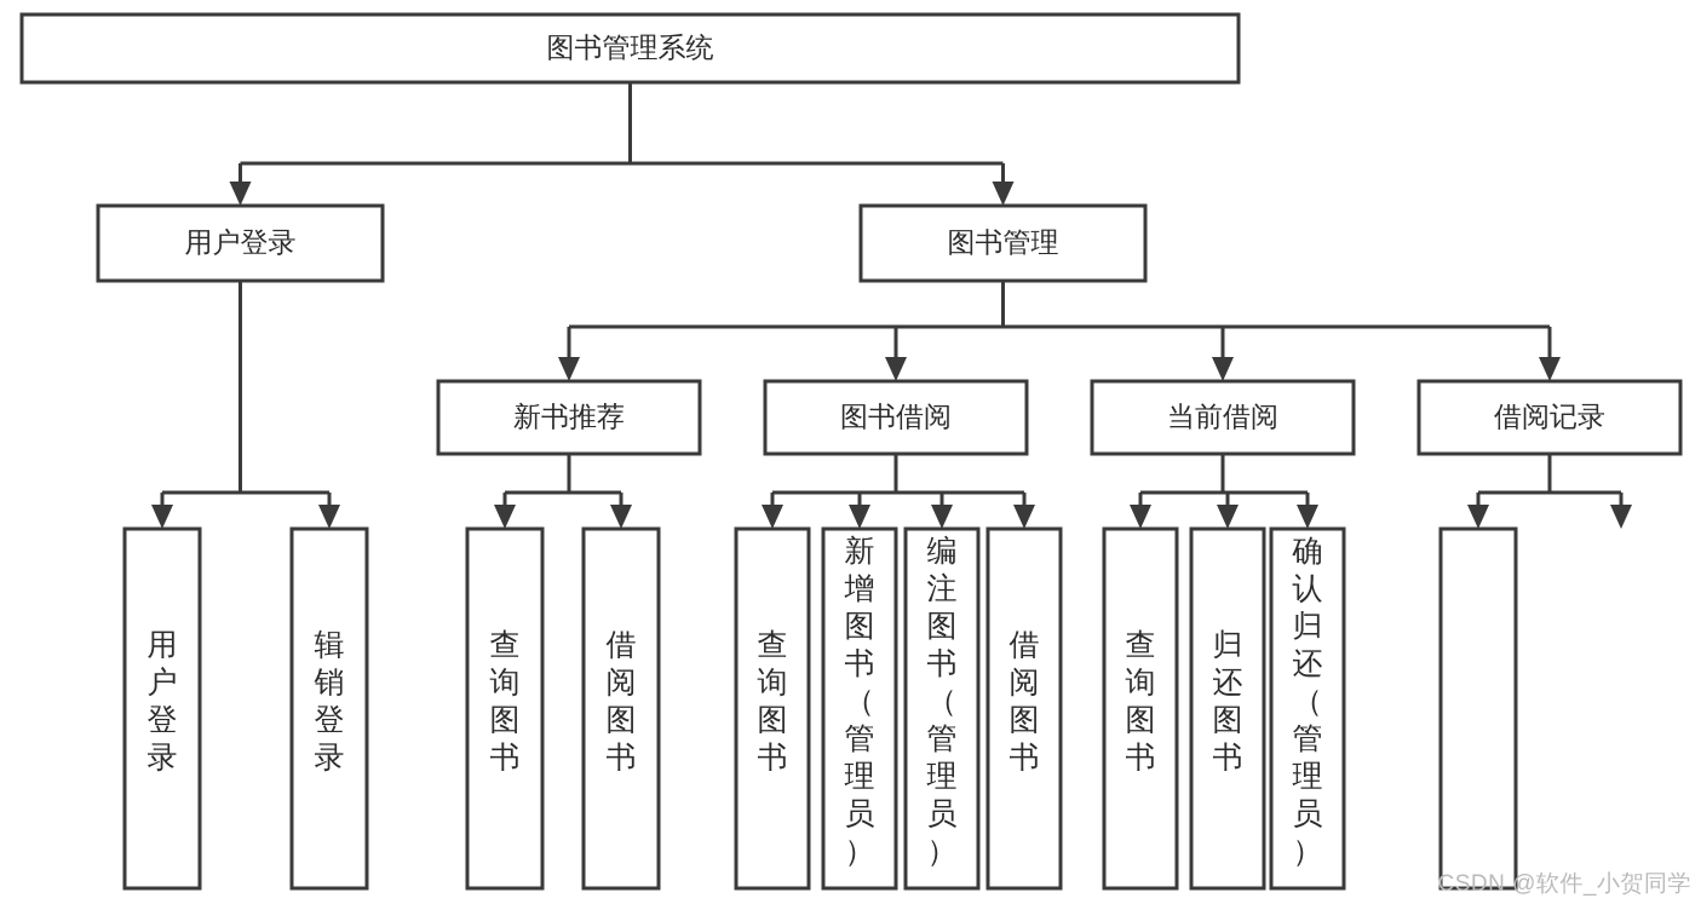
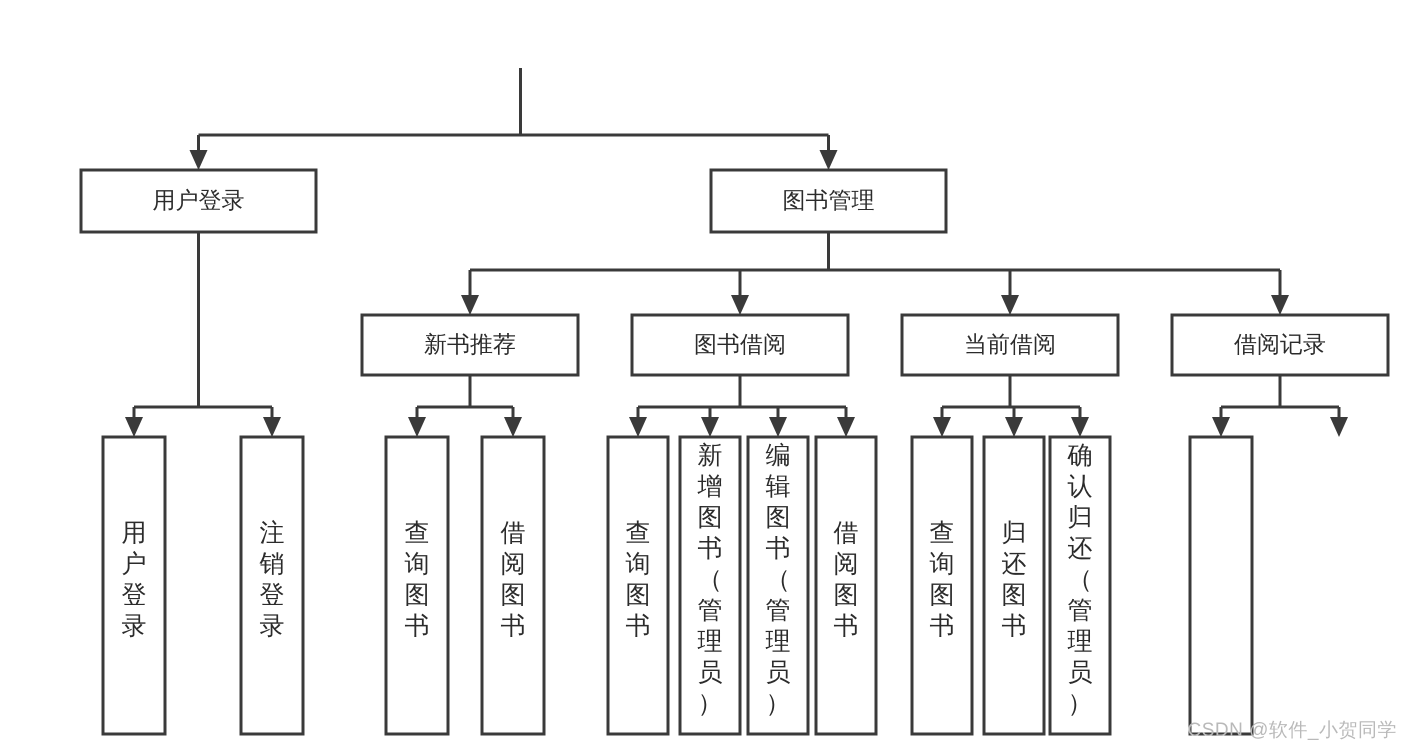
- 图书管理系统
  用户登录
  图书管理
  新书推荐
  图书借阅
  当前借阅
  借阅记录
  用户登录
- 辑销登录
+ 注销登录
  查询图书
  借阅图书
  查询图书
  新增图书（管理员）
- 编注图书（管理员）
+ 编辑图书（管理员）
  借阅图书
  查询图书
  归还图书
  确认归还（管理员）
  CSDN @软件_小贺同学
